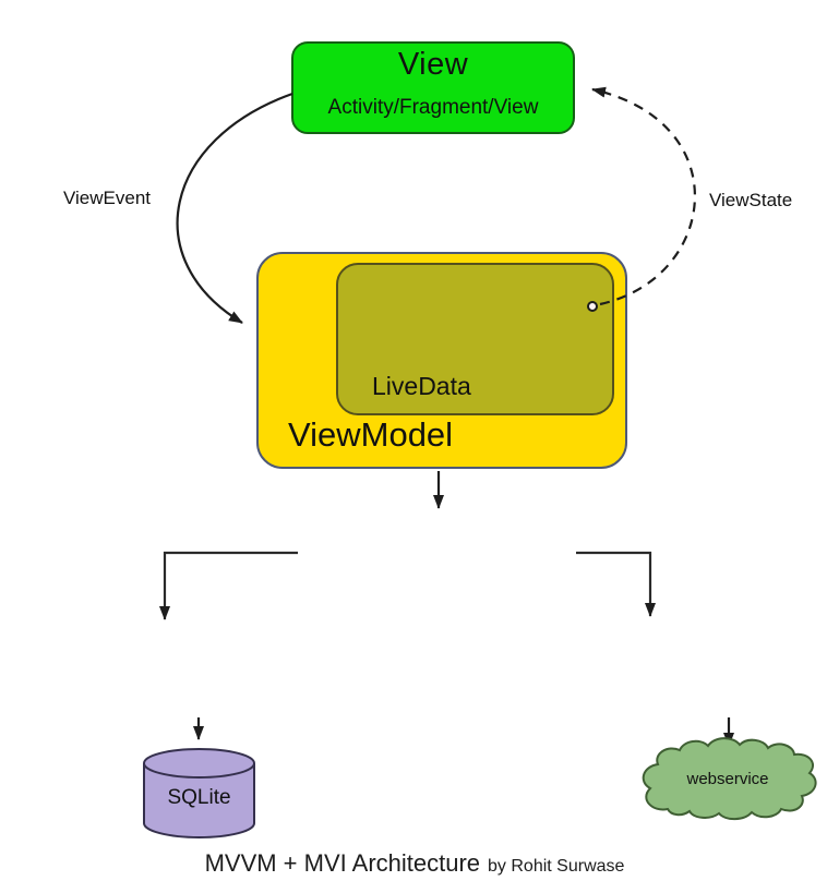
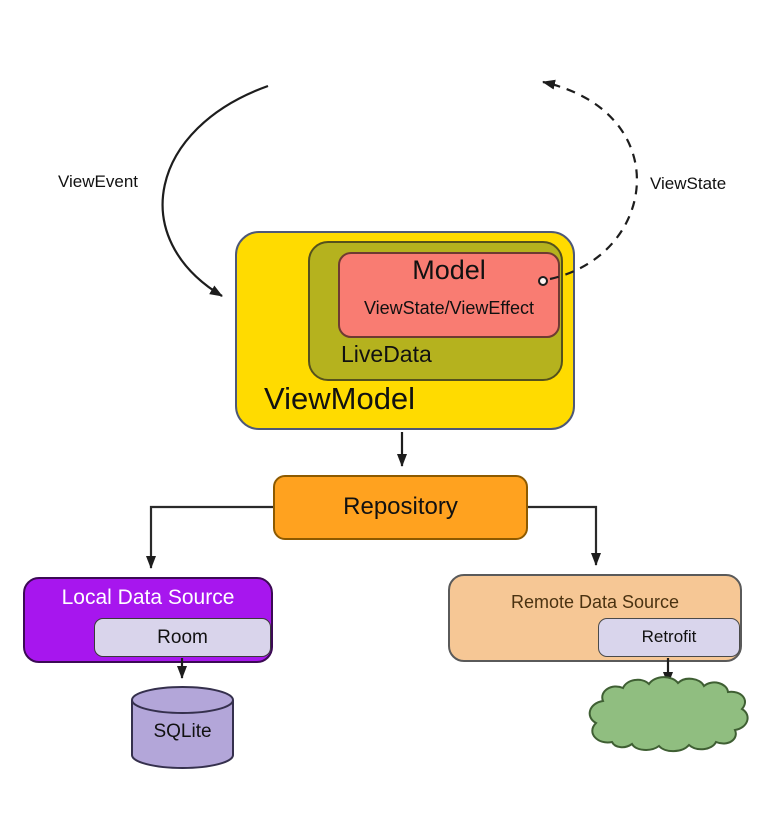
- View
- Activity/Fragment/View
  ViewModel
  LiveData
+ Model
+ ViewState/ViewEffect
+ Repository
+ Local Data Source
+ Room
+ Remote Data Source
+ Retrofit
  ViewEvent
  ViewState
  SQLite
- webservice
- MVVM + MVI Architecture by Rohit Surwase
